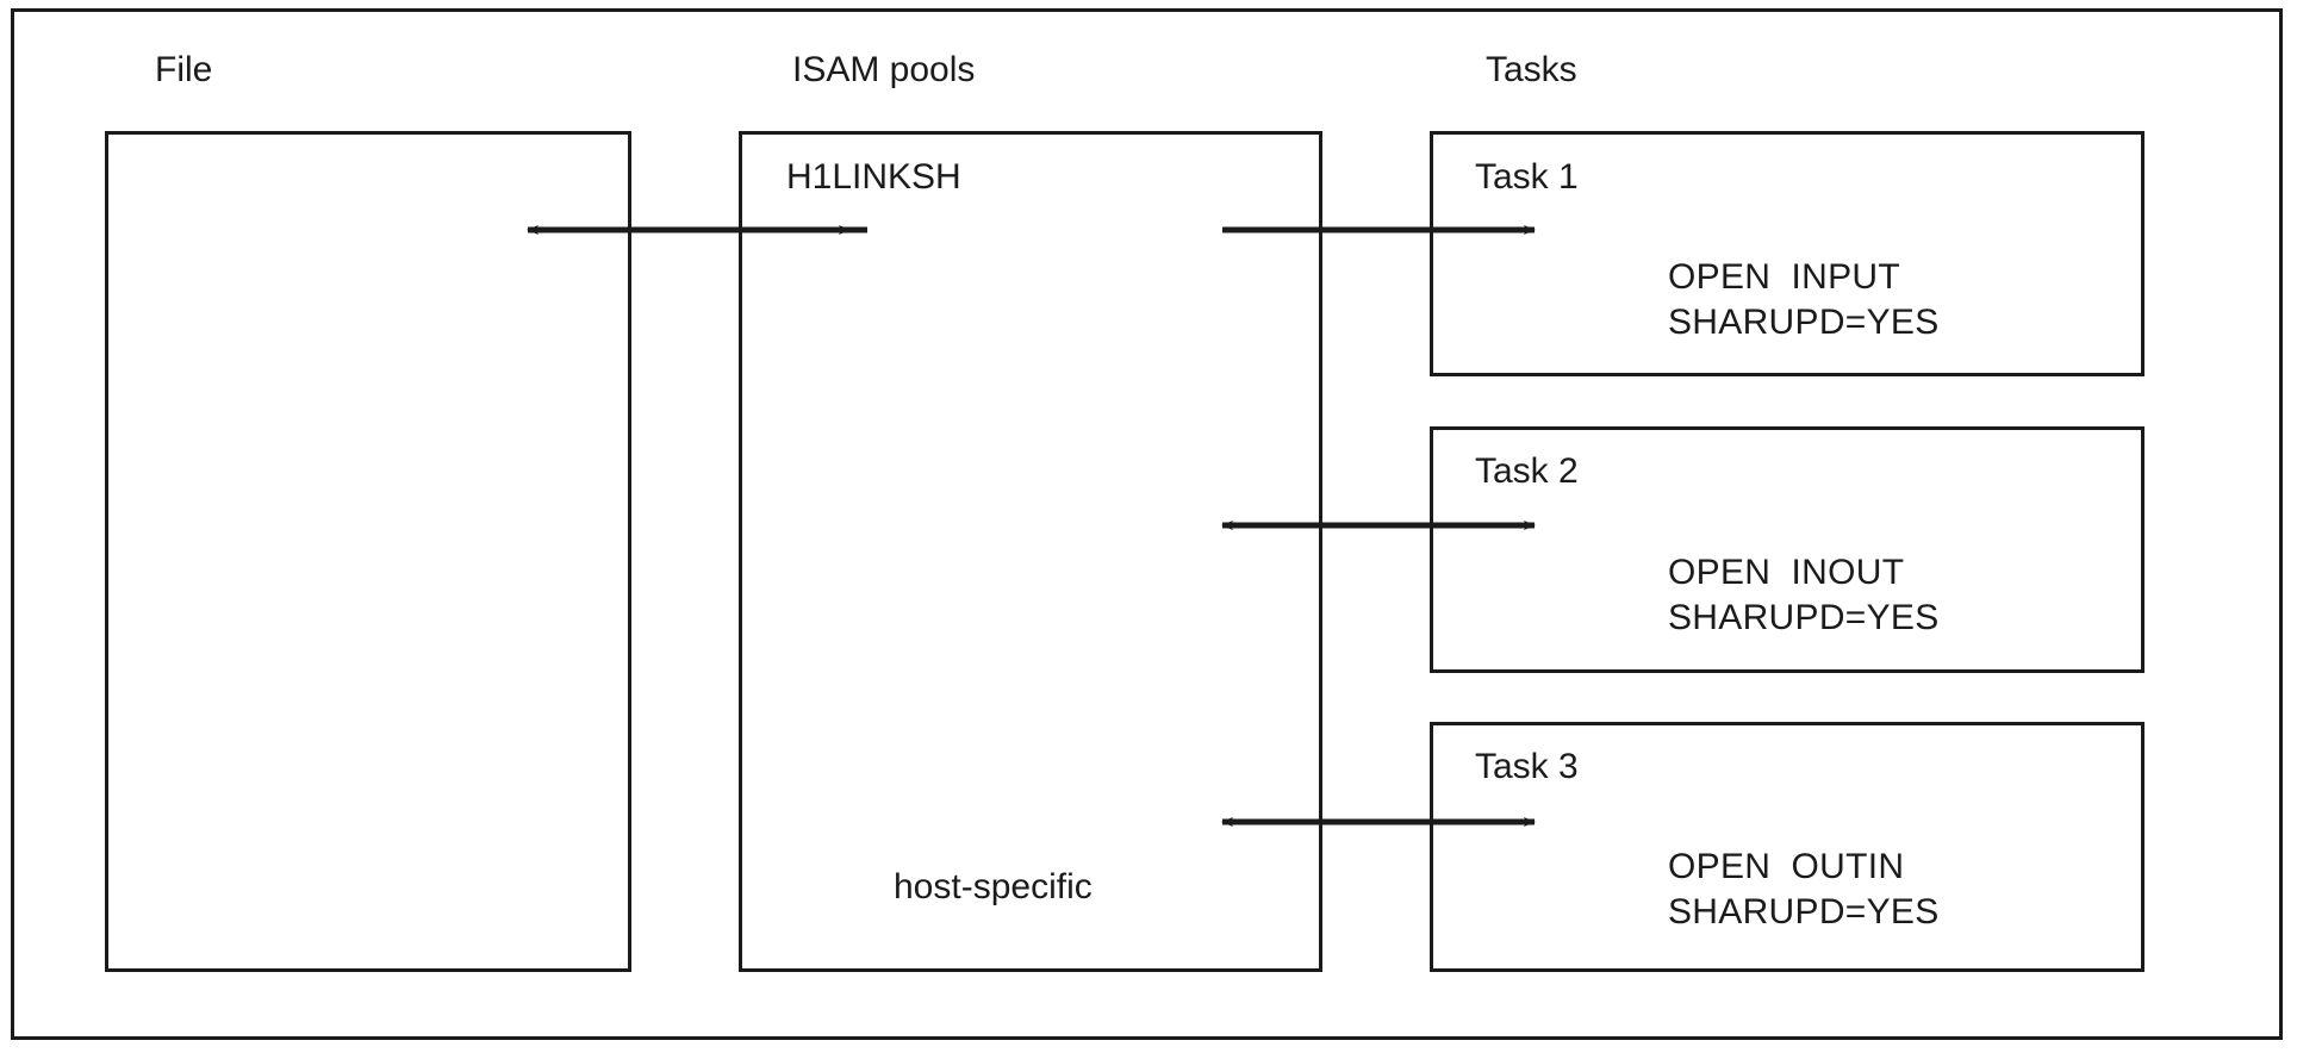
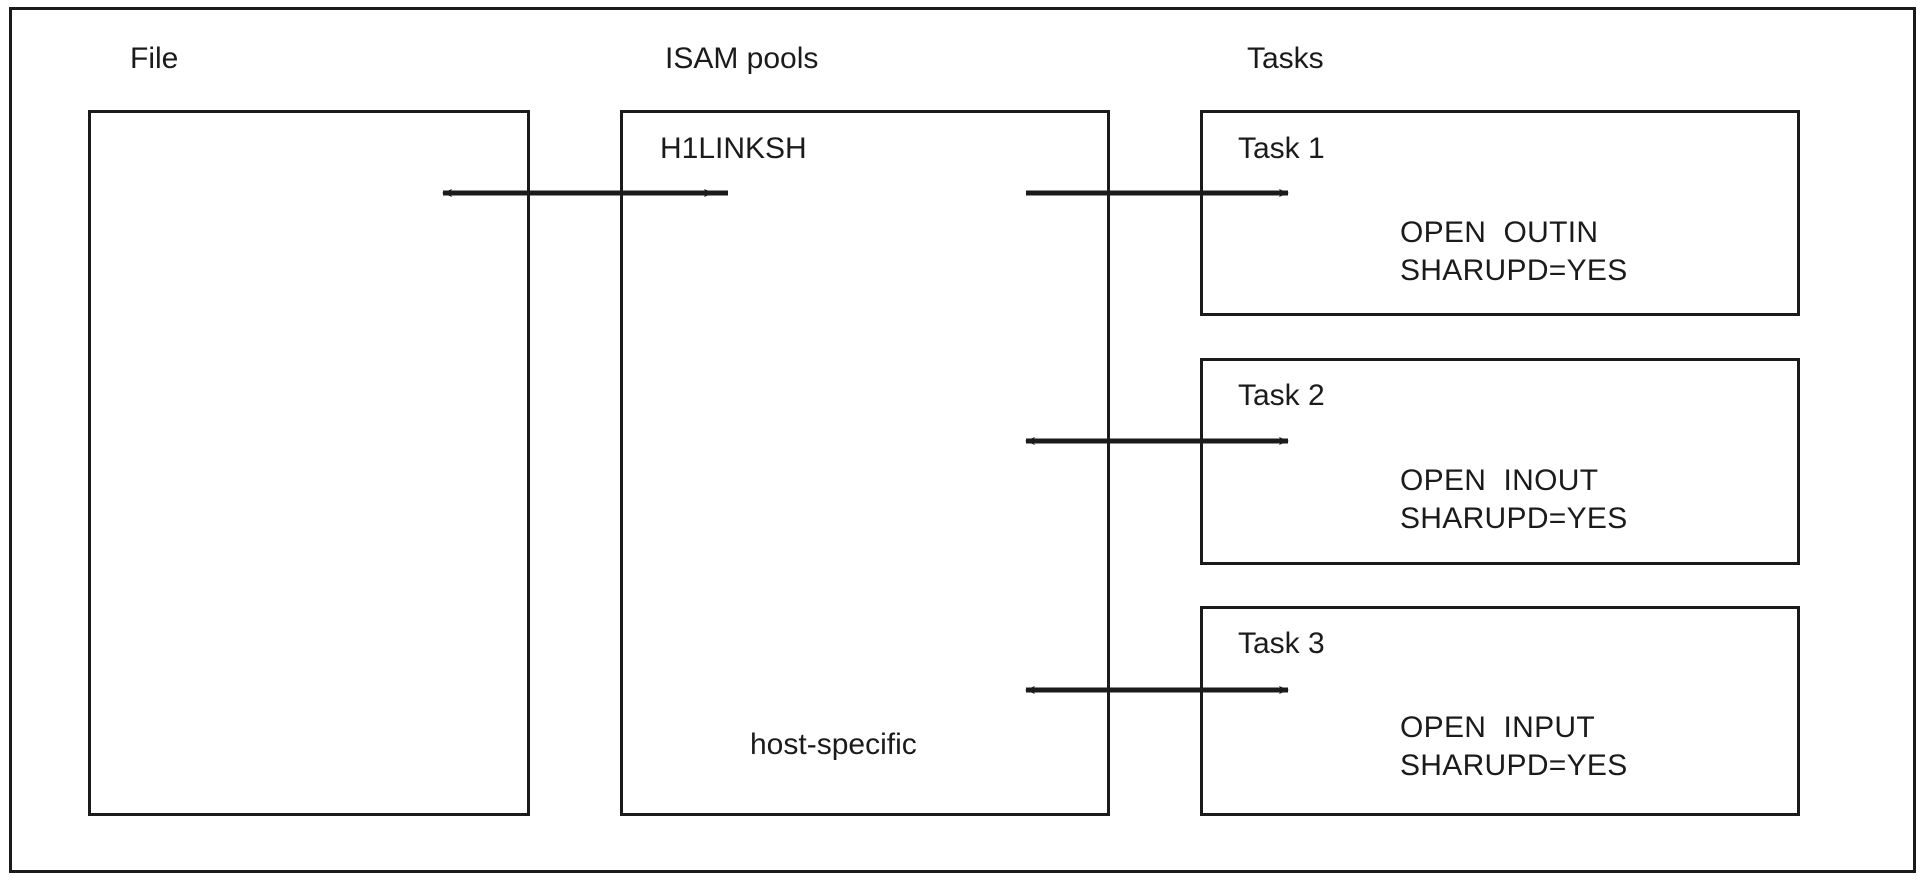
  File
  ISAM pools
  Tasks
  H1LINKSH
  host-specific
  Task 1
- OPEN INPUT
+ OPEN OUTIN
  SHARUPD=YES
  Task 2
  OPEN INOUT
  SHARUPD=YES
  Task 3
- OPEN OUTIN
+ OPEN INPUT
  SHARUPD=YES
